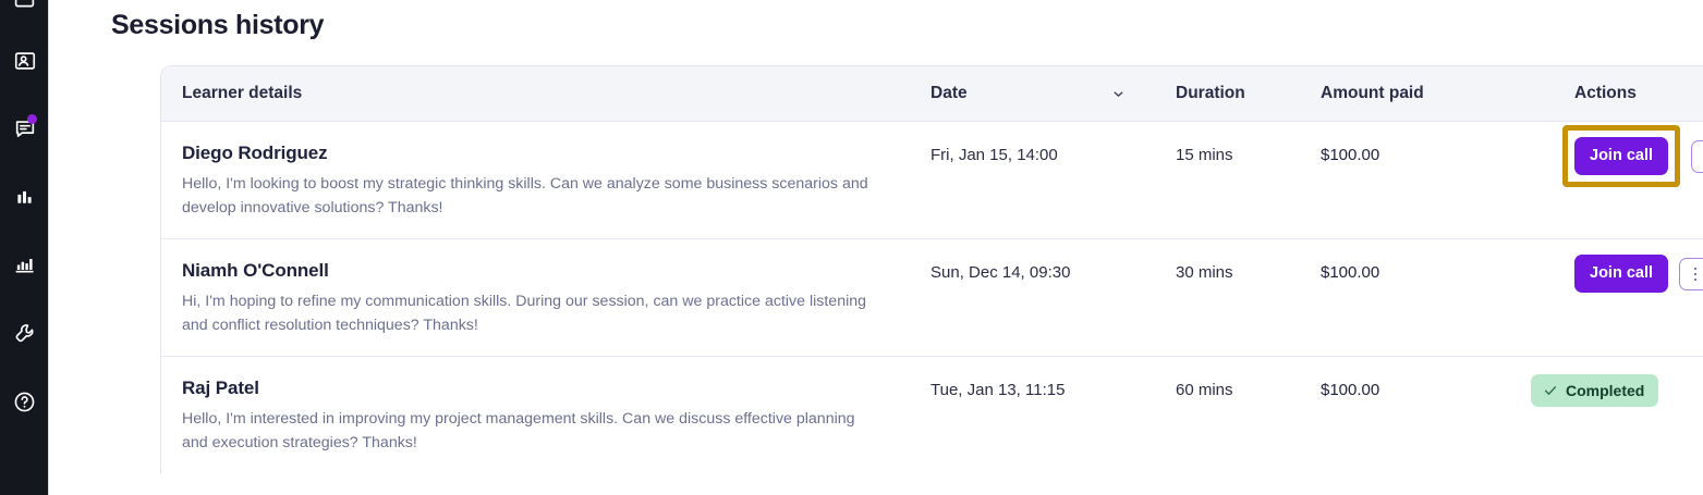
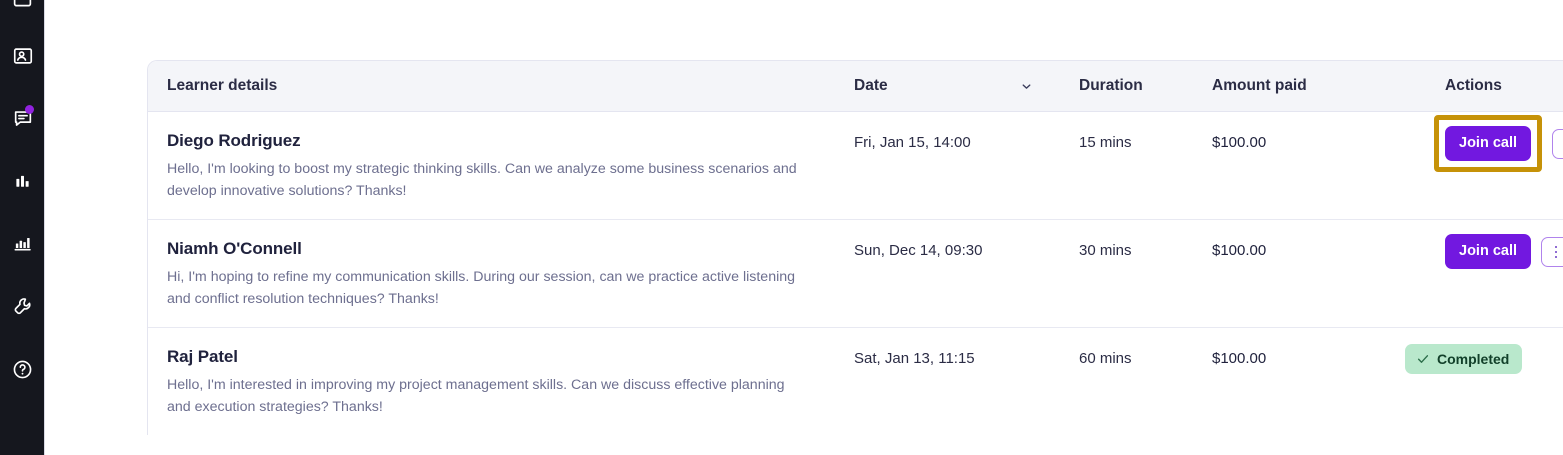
- Sessions history
  Learner details	Date	Duration	Amount paid	Actions
  Diego Rodriguez Hello, I'm looking to boost my strategic thinking skills. Can we analyze some business scenarios and develop innovative solutions? Thanks!	Fri, Jan 15, 14:00	15 mins	$100.00	Join call
  Niamh O'Connell Hi, I'm hoping to refine my communication skills. During our session, can we practice active listening and conflict resolution techniques? Thanks!	Sun, Dec 14, 09:30	30 mins	$100.00	Join call
- Raj Patel Hello, I'm interested in improving my project management skills. Can we discuss effective planning and execution strategies? Thanks!	Tue, Jan 13, 11:15	60 mins	$100.00	Completed
+ Raj Patel Hello, I'm interested in improving my project management skills. Can we discuss effective planning and execution strategies? Thanks!	Sat, Jan 13, 11:15	60 mins	$100.00	Completed
